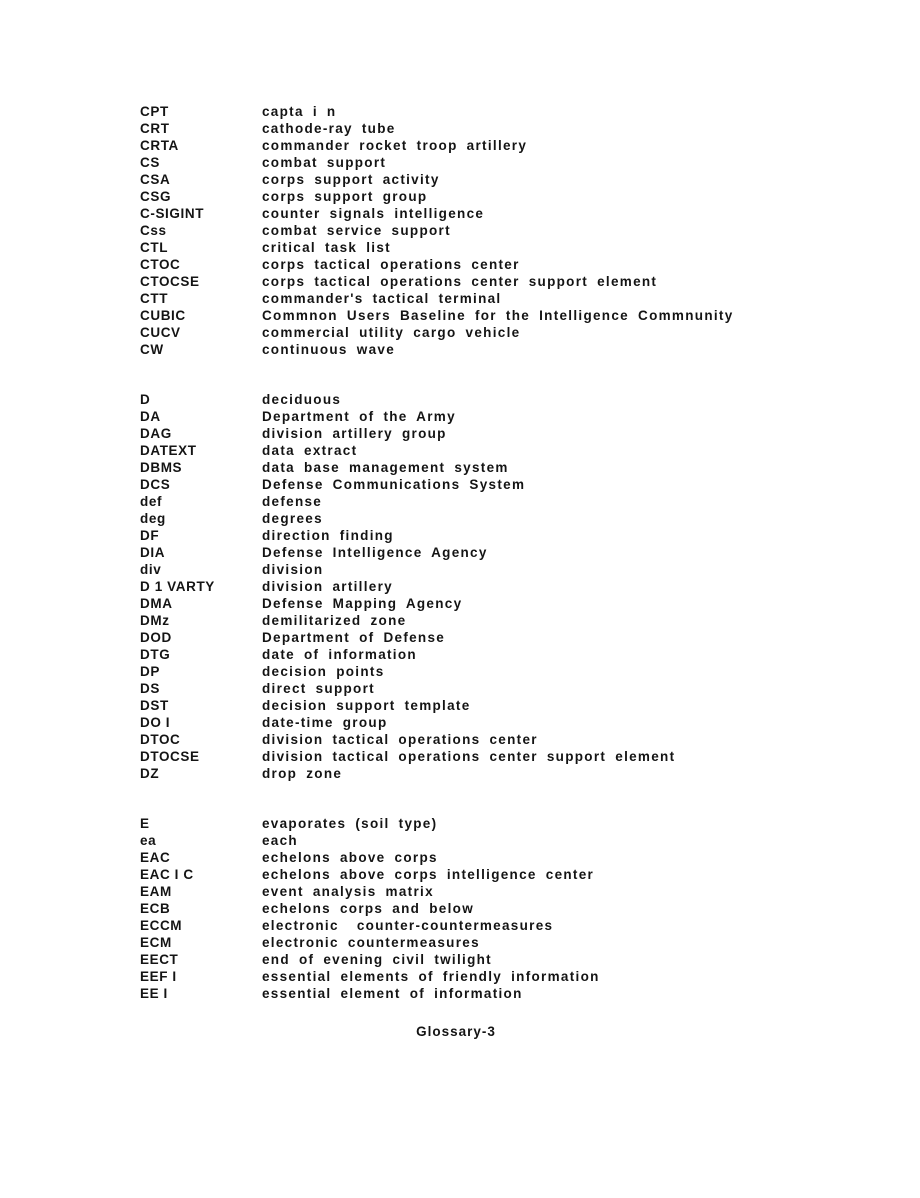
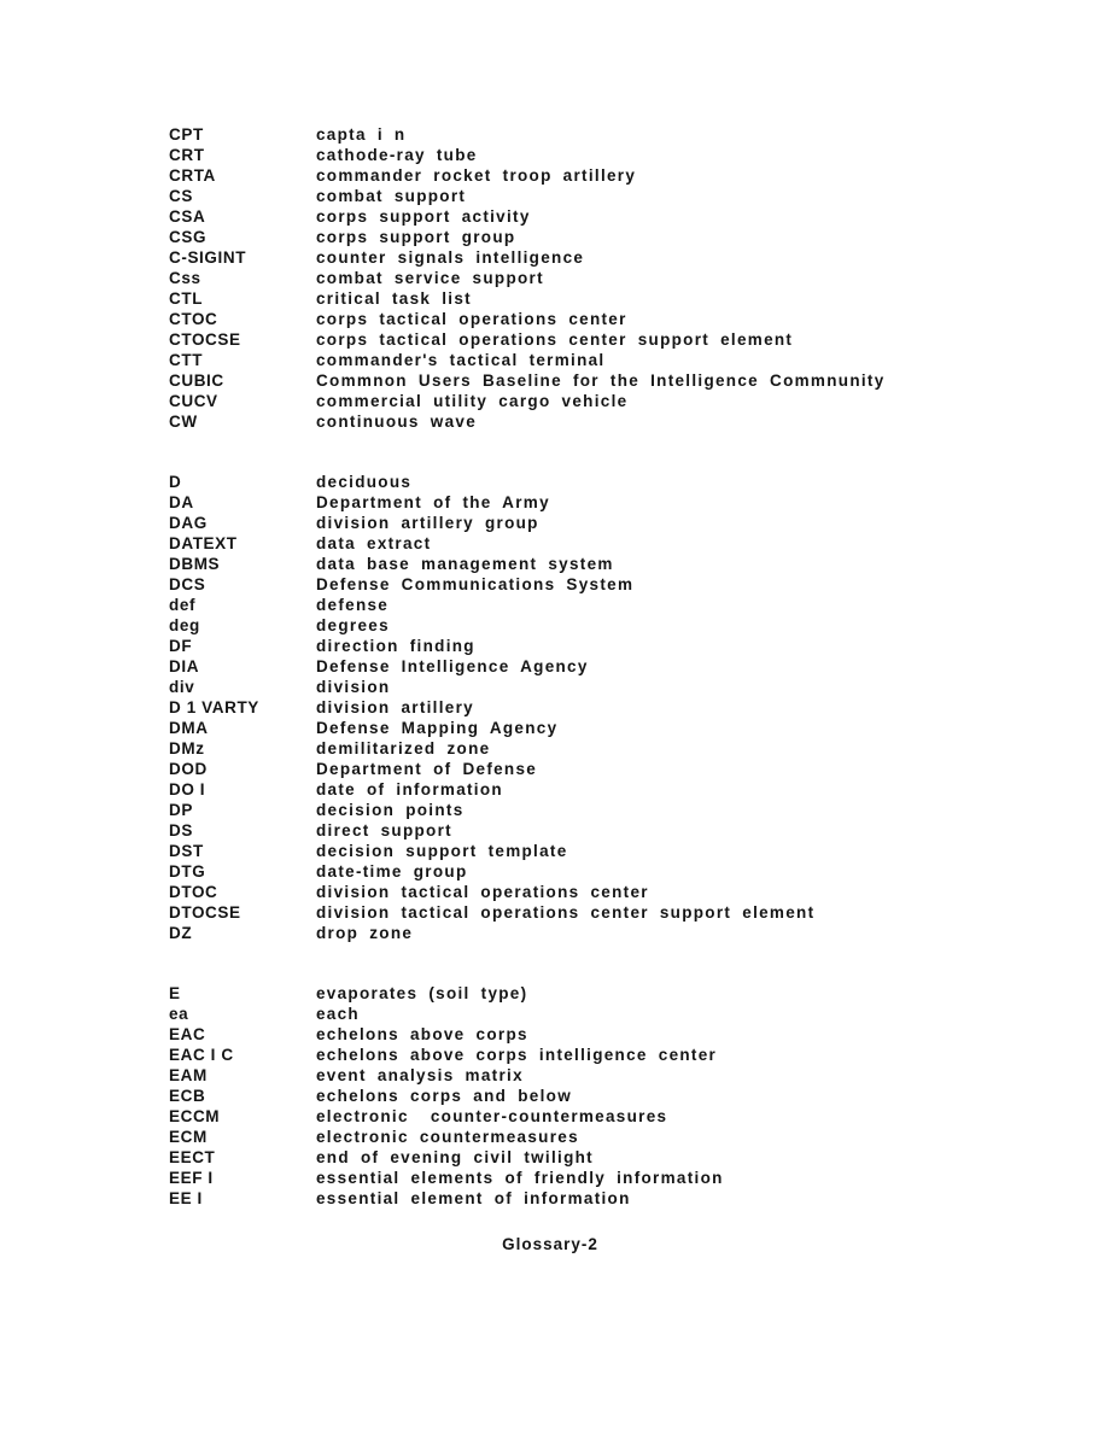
  CPT
  capta i n
  CRT
  cathode-ray tube
  CRTA
  commander rocket troop artillery
  CS
  combat support
  CSA
  corps support activity
  CSG
  corps support group
  C-SIGINT
  counter signals intelligence
  Css
  combat service support
  CTL
  critical task list
  CTOC
  corps tactical operations center
  CTOCSE
  corps tactical operations center support element
  CTT
  commander's tactical terminal
  CUBIC
  Commnon Users Baseline for the Intelligence Commnunity
  CUCV
  commercial utility cargo vehicle
  CW
  continuous wave
  D
  deciduous
  DA
  Department of the Army
  DAG
  division artillery group
  DATEXT
  data extract
  DBMS
  data base management system
  DCS
  Defense Communications System
  def
  defense
  deg
  degrees
  DF
  direction finding
  DIA
  Defense Intelligence Agency
  div
  division
  D 1 VARTY
  division artillery
  DMA
  Defense Mapping Agency
  DMz
  demilitarized zone
  DOD
  Department of Defense
- DTG
+ DO I
  date of information
  DP
  decision points
  DS
  direct support
  DST
  decision support template
- DO I
+ DTG
  date-time group
  DTOC
  division tactical operations center
  DTOCSE
  division tactical operations center support element
  DZ
  drop zone
  E
  evaporates (soil type)
  ea
  each
  EAC
  echelons above corps
  EAC I C
  echelons above corps intelligence center
  EAM
  event analysis matrix
  ECB
  echelons corps and below
  ECCM
  electronic counter-countermeasures
  ECM
  electronic countermeasures
  EECT
  end of evening civil twilight
  EEF I
  essential elements of friendly information
  EE I
  essential element of information
- Glossary-3
+ Glossary-2
